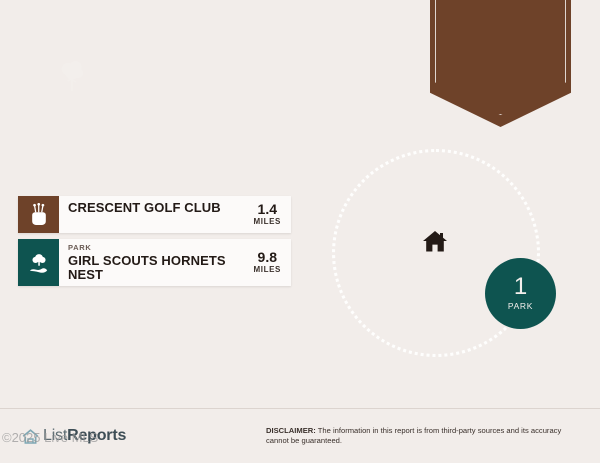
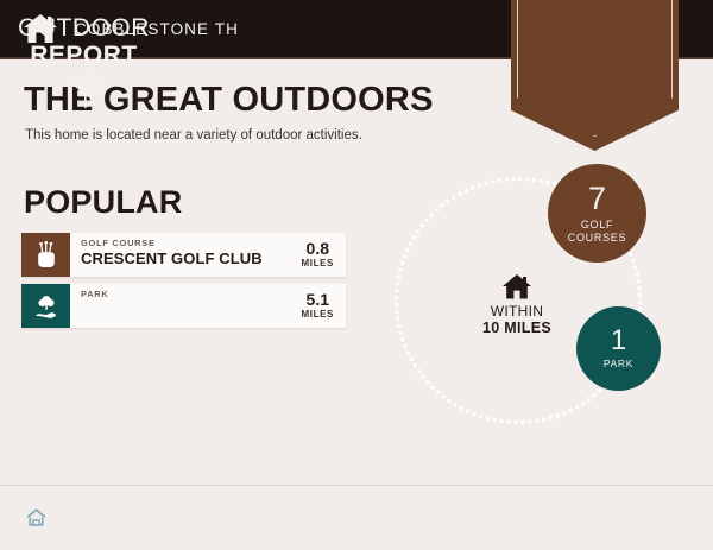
+ COBBLESTONE TH
+ OUTDOOR
+ REPORT
+ THE GREAT OUTDOORS
+ This home is located near a variety of outdoor activities.
+ POPULAR
+ GOLF COURSE
  CRESCENT GOLF CLUB
- 1.4
+ 0.8
  MILES
  PARK
- GIRL SCOUTS HORNETS NEST
- 9.8
+ 5.1
  MILES
+ WITHIN
+ 10 MILES
+ 7
+ GOLF COURSES
  1
  PARK
- ListReports
- ©2025 Live MLS
- DISCLAIMER: The information in this report is from third-party sources and its accuracy cannot be guaranteed.
